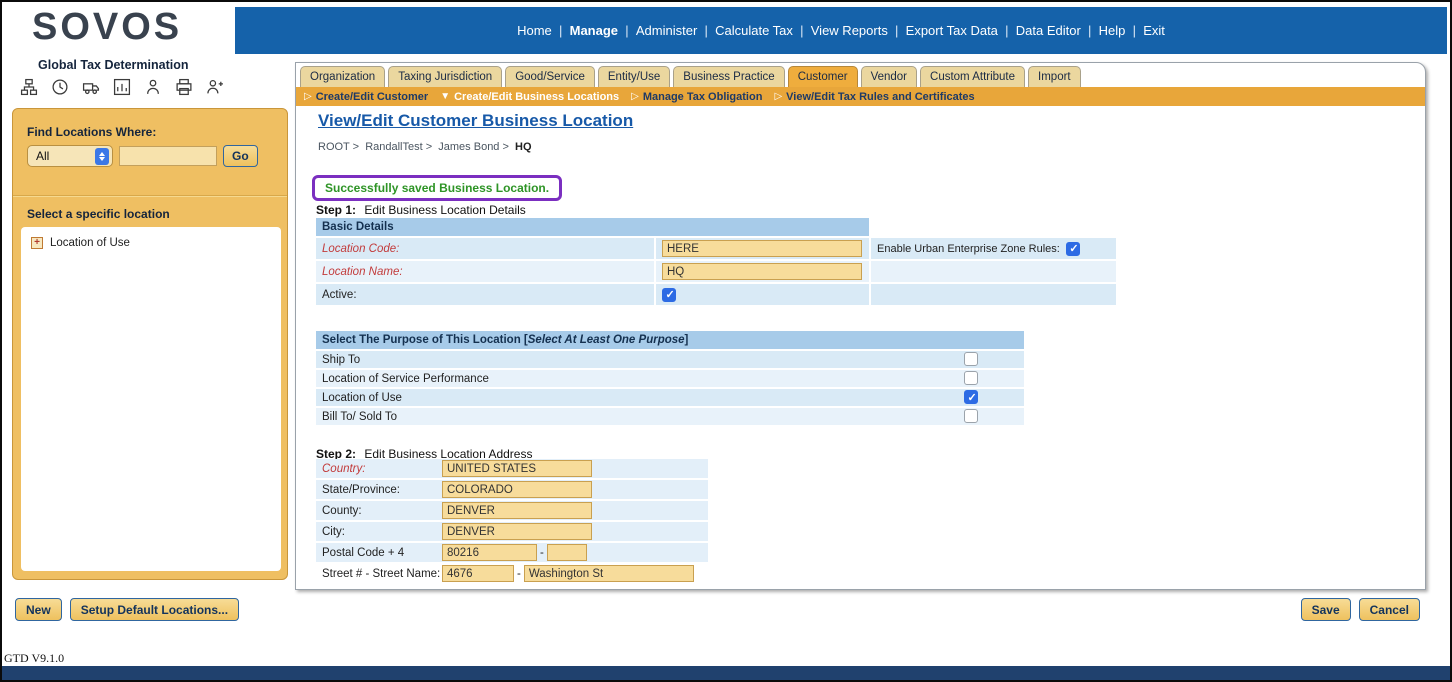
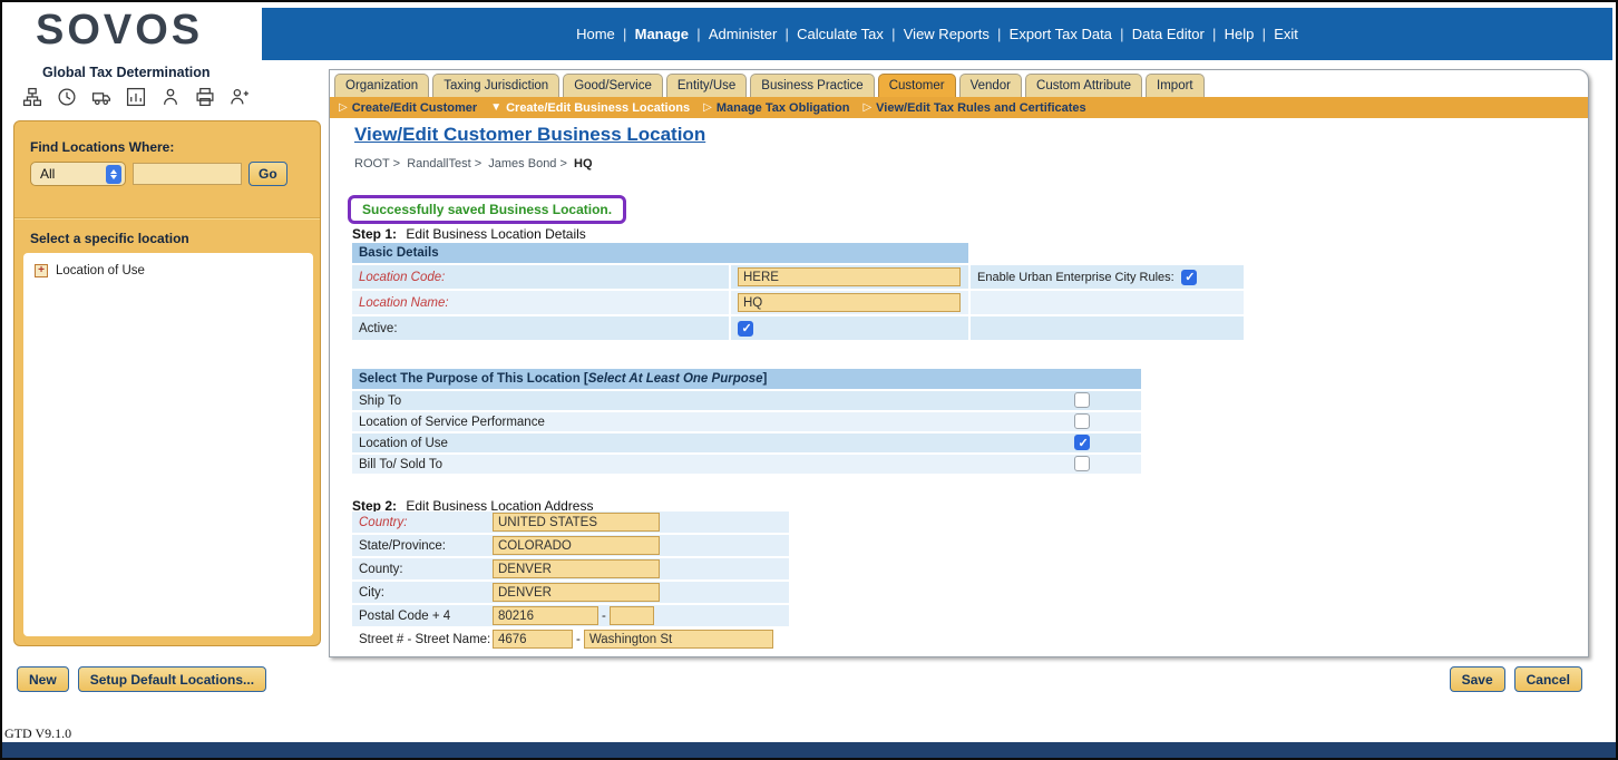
  SOVOS
  Home
  Manage
  Administer
  Calculate Tax
  View Reports
  Export Tax Data
  Data Editor
  Help
  Exit
  Global Tax Determination
  Find Locations Where:
  All
  Go
  Select a specific location
  +
  Location of Use
  Organization
  Taxing Jurisdiction
  Good/Service
  Entity/Use
  Business Practice
  Customer
  Vendor
  Custom Attribute
  Import
  ▷
  Create/Edit Customer
  ▼
  Create/Edit Business Locations
  ▷
  Manage Tax Obligation
  ▷
  View/Edit Tax Rules and Certificates
  View/Edit Customer Business Location
  ROOT RandallTest James Bond HQ
  Successfully saved Business Location.
  Step 1: Edit Business Location Details
  Basic Details
  Location Code:
  HERE
- Enable Urban Enterprise Zone Rules:
+ Enable Urban Enterprise City Rules:
  Location Name:
  HQ
  Active:
  Select The Purpose of This Location [
  Select At Least One Purpose
  ]
  Ship To
  Location of Service Performance
  Location of Use
  Bill To/ Sold To
  Step 2: Edit Business Location Address
  Country:
  UNITED STATES
  State/Province:
  COLORADO
  County:
  DENVER
  City:
  DENVER
  Postal Code + 4
  80216
  -
  Street # - Street Name:
  4676
  -
  Washington St
  New
  Setup Default Locations...
  Save
  Cancel
  GTD V9.1.0
